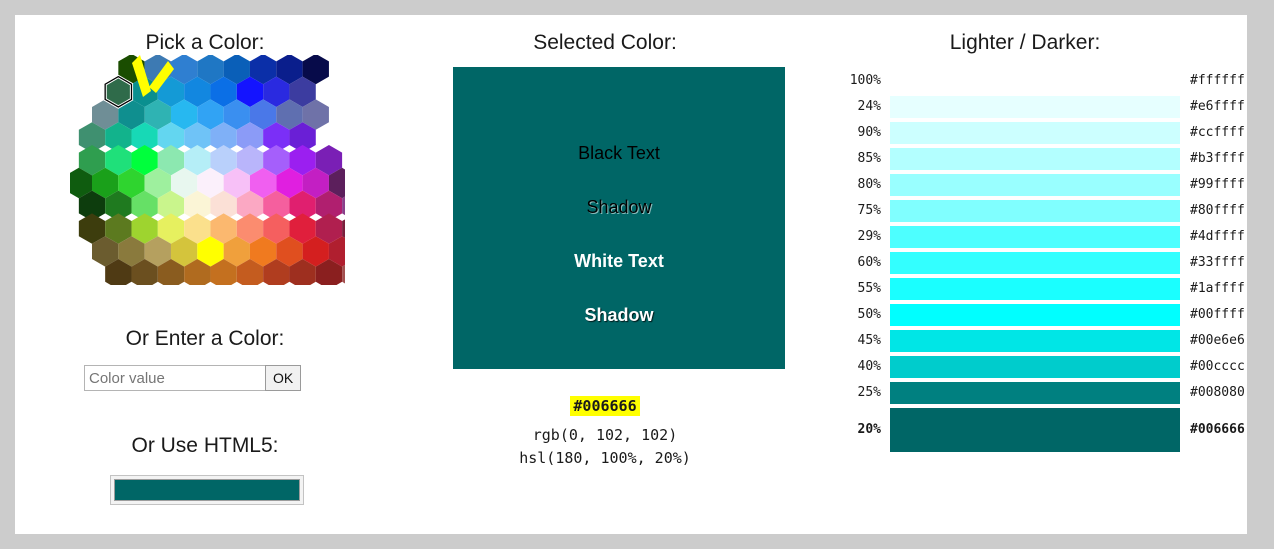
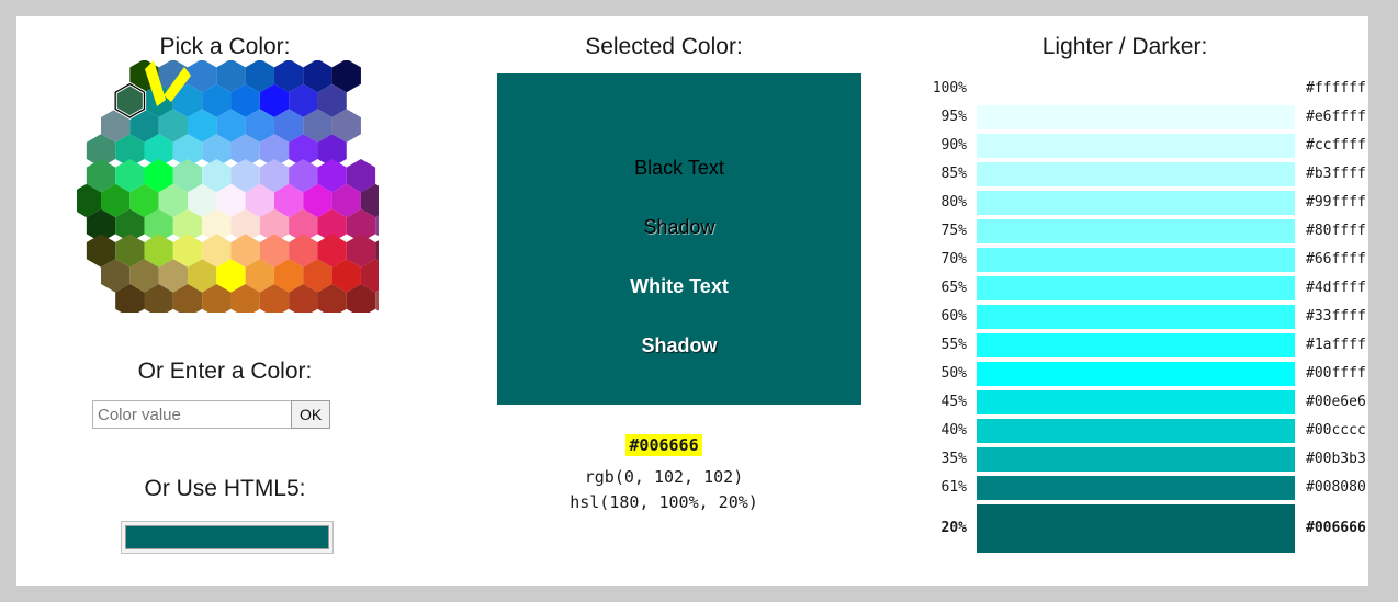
  Pick a Color:
  Or Enter a Color:
  Color value
  OK
  Or Use HTML5:
  Selected Color:
  Black Text
  Shadow
  White Text
  Shadow
  #006666
  rgb(0, 102, 102)
  hsl(180, 100%, 20%)
  Lighter / Darker:
  100%
  #ffffff
- 24%
+ 95%
  #e6ffff
  90%
  #ccffff
  85%
  #b3ffff
  80%
  #99ffff
  75%
  #80ffff
+ 70%
+ #66ffff
- 29%
+ 65%
  #4dffff
  60%
  #33ffff
  55%
  #1affff
  50%
  #00ffff
  45%
  #00e6e6
  40%
  #00cccc
+ 35%
+ #00b3b3
- 25%
+ 61%
  #008080
  20%
  #006666
